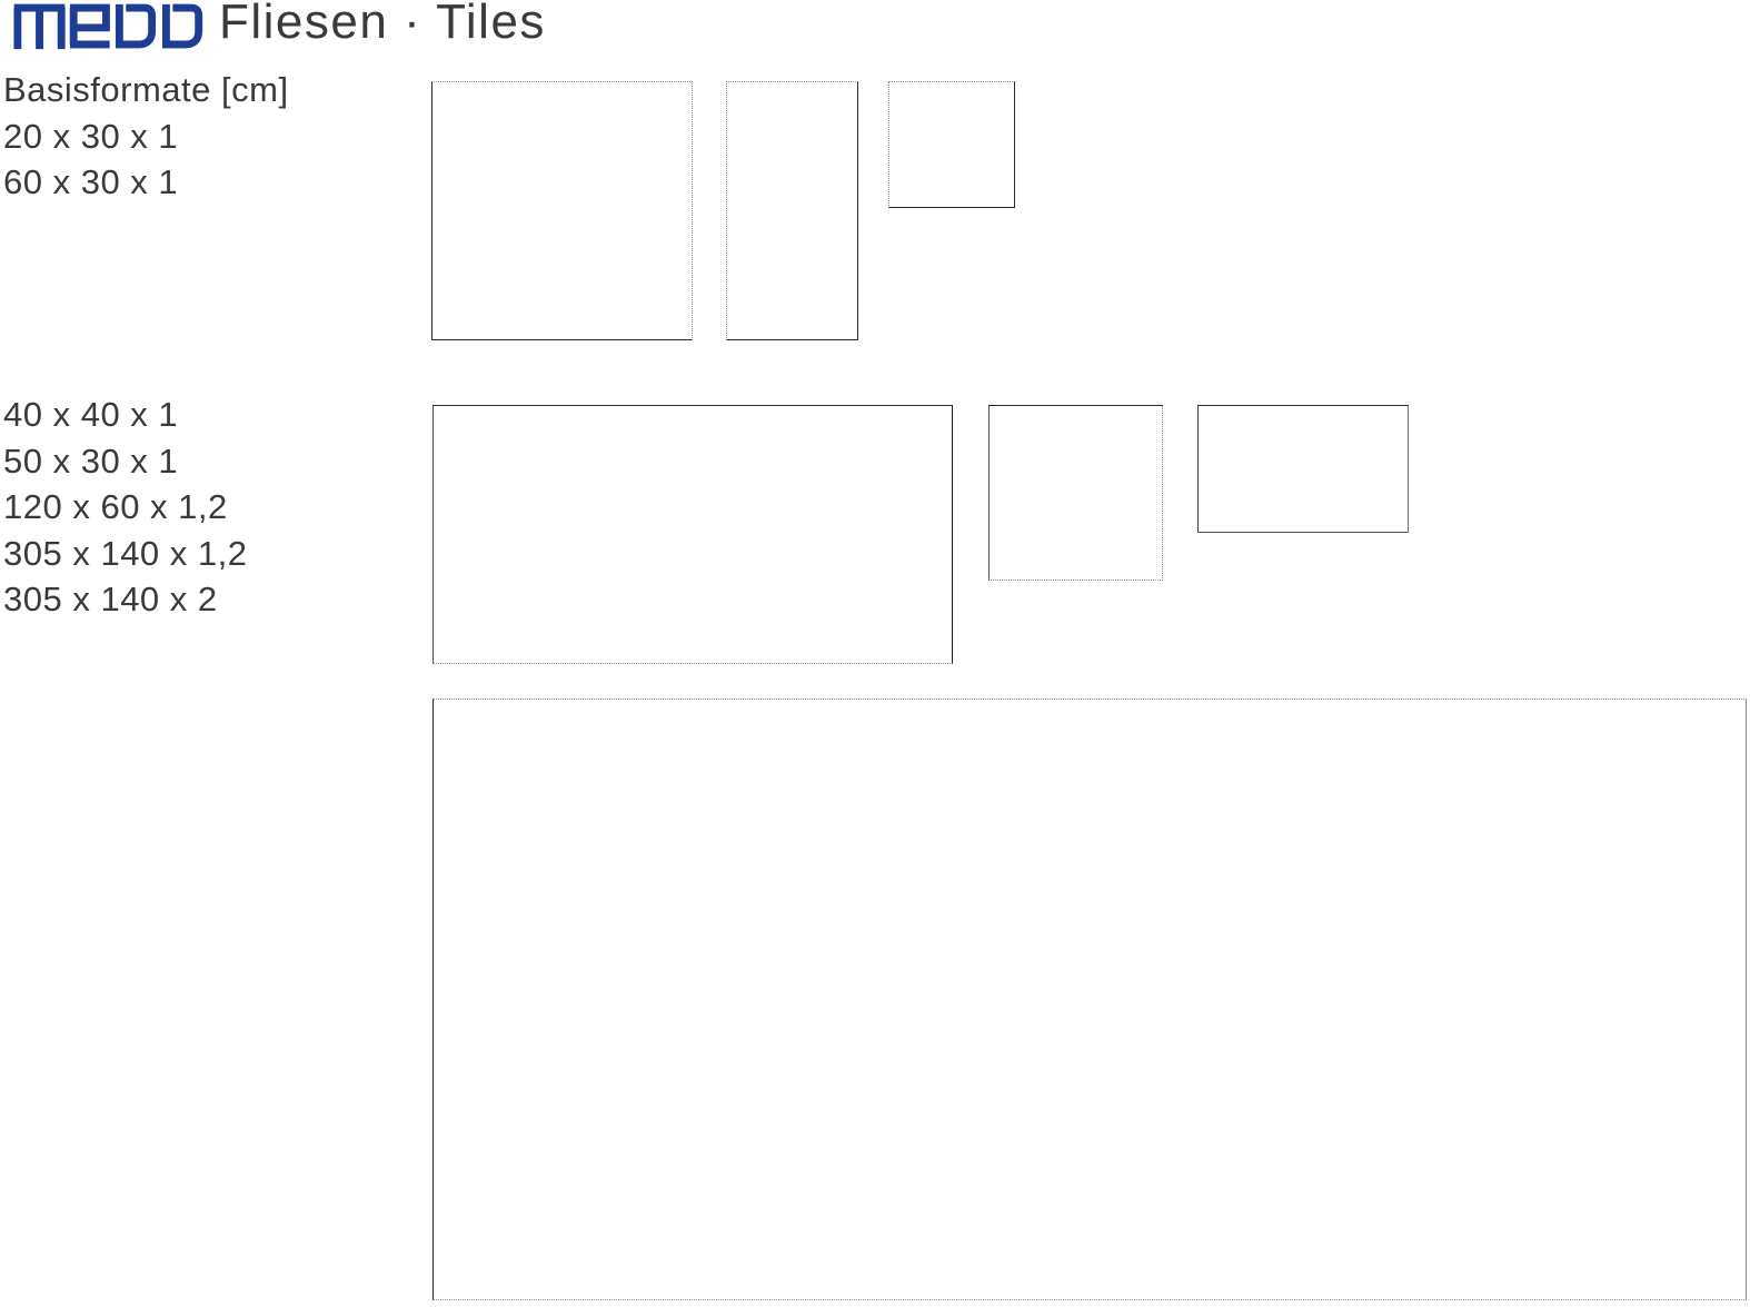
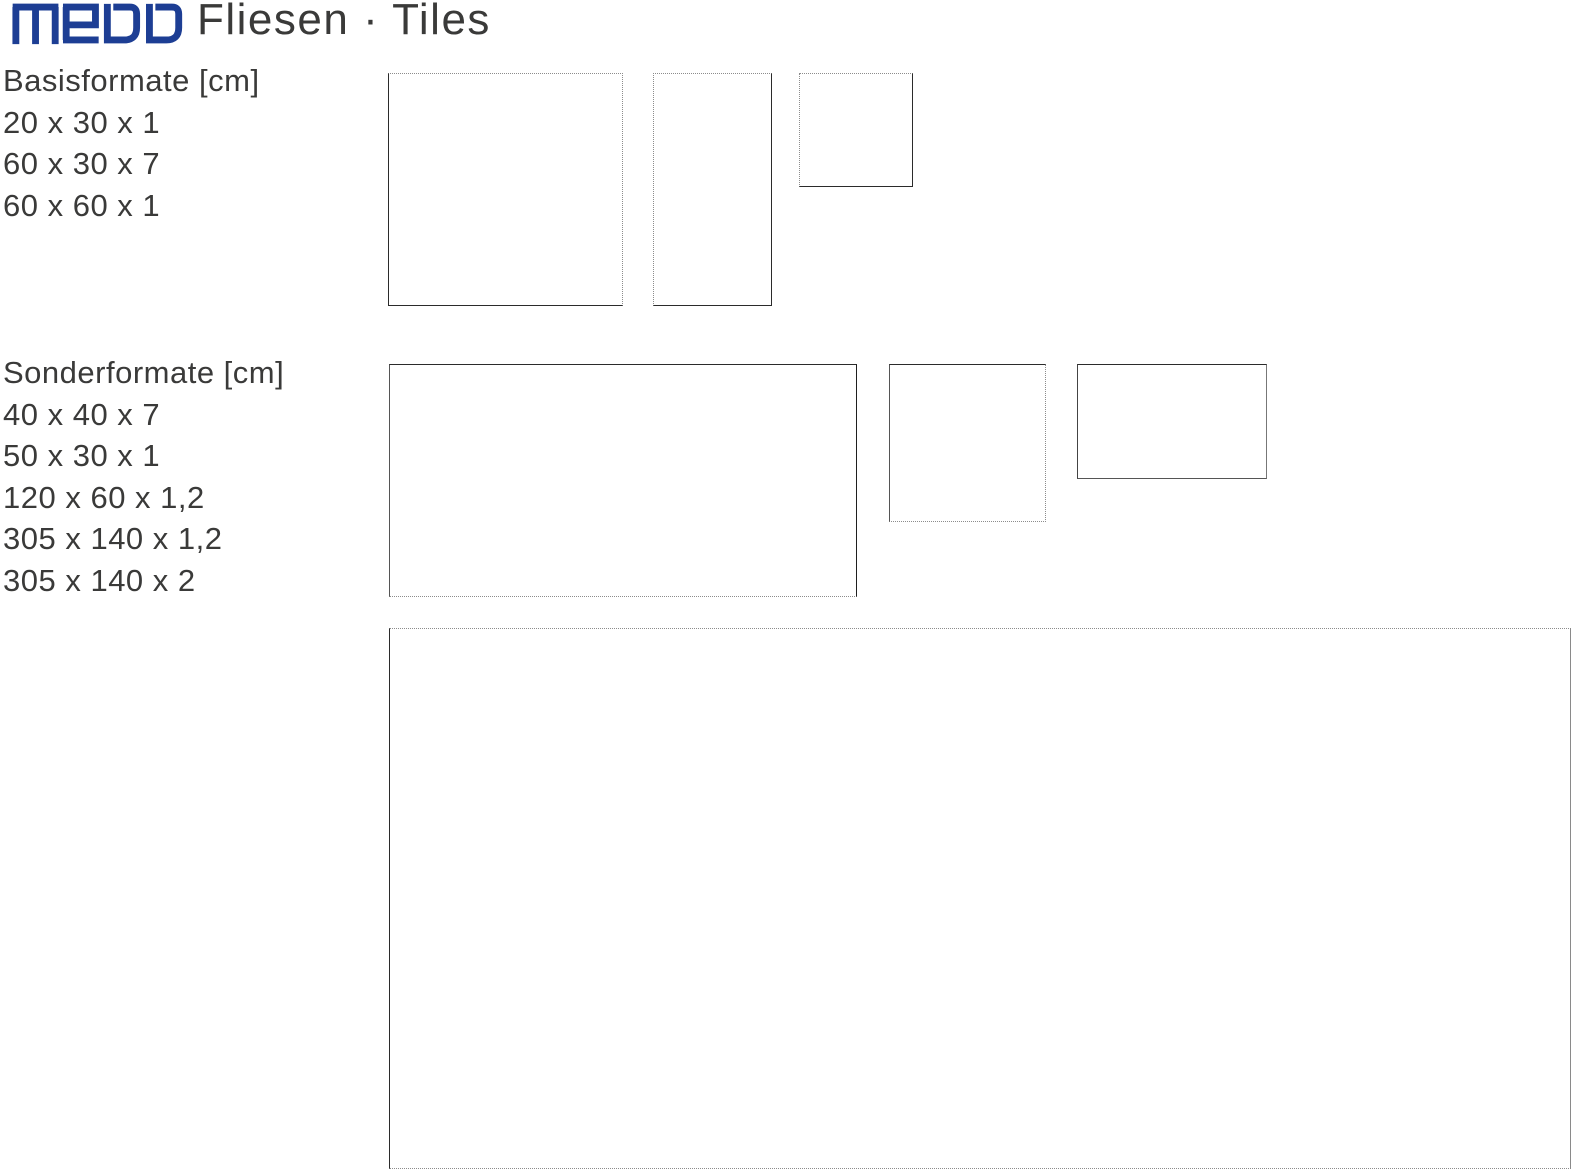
  Fliesen · Tiles
  Basisformate [cm]
  20 x 30 x 1
- 60 x 30 x 1
+ 60 x 30 x 7
+ 60 x 60 x 1
+ Sonderformate [cm]
- 40 x 40 x 1
+ 40 x 40 x 7
  50 x 30 x 1
  120 x 60 x 1,2
  305 x 140 x 1,2
  305 x 140 x 2
